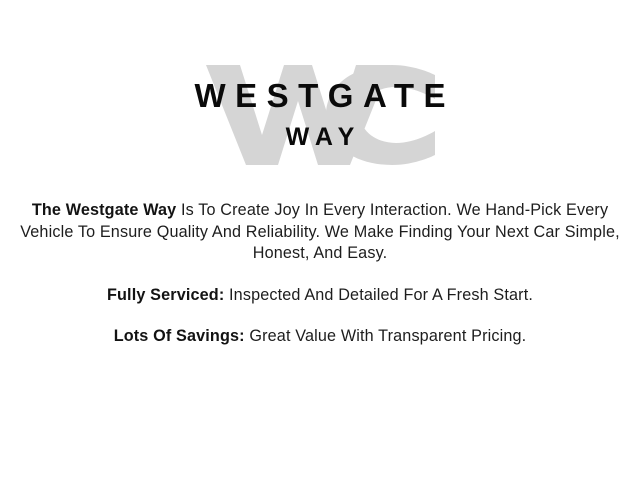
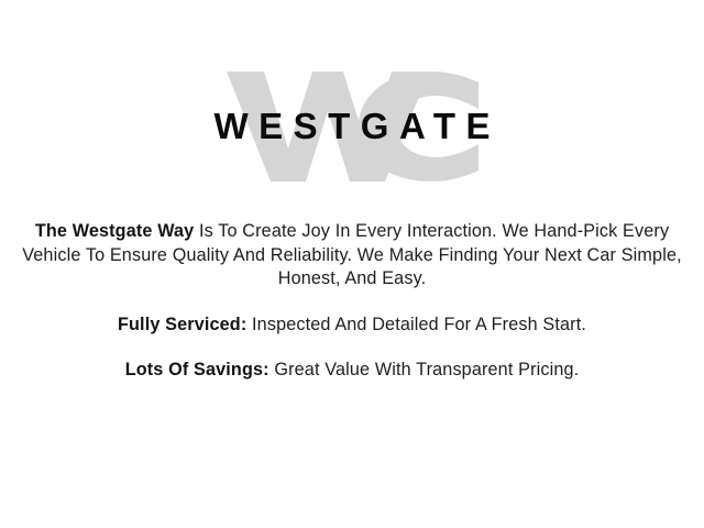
  WESTGATE
- WAY
  The Westgate Way Is To Create Joy In Every Interaction. We Hand-Pick Every Vehicle To Ensure Quality And Reliability. We Make Finding Your Next Car Simple, Honest, And Easy.
  Fully Serviced: Inspected And Detailed For A Fresh Start.
  Lots Of Savings: Great Value With Transparent Pricing.
